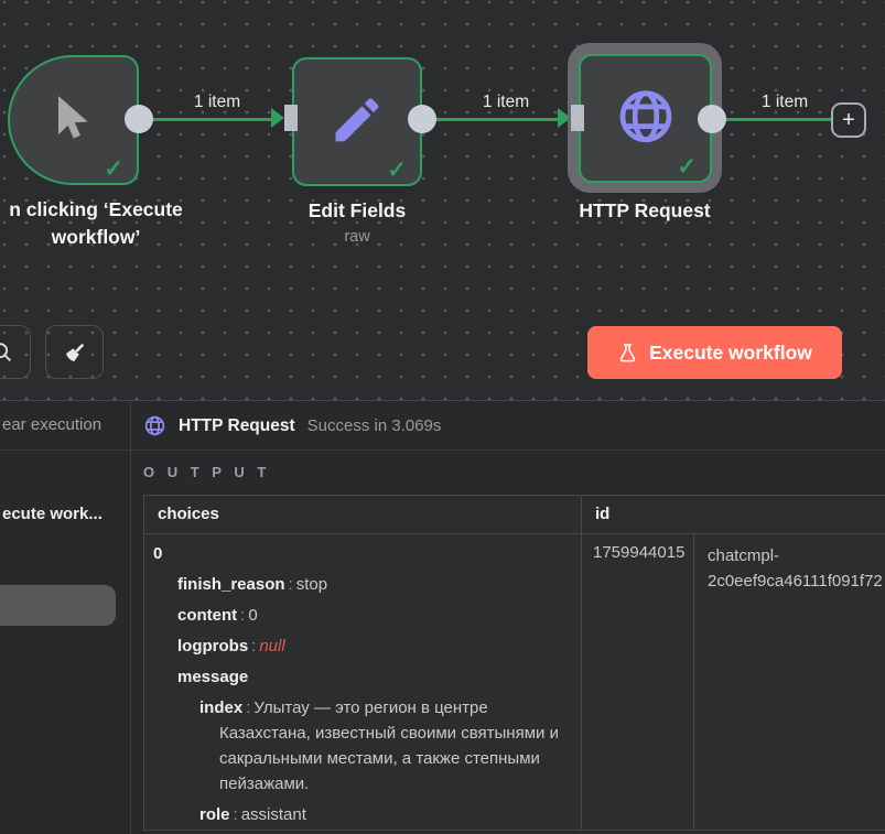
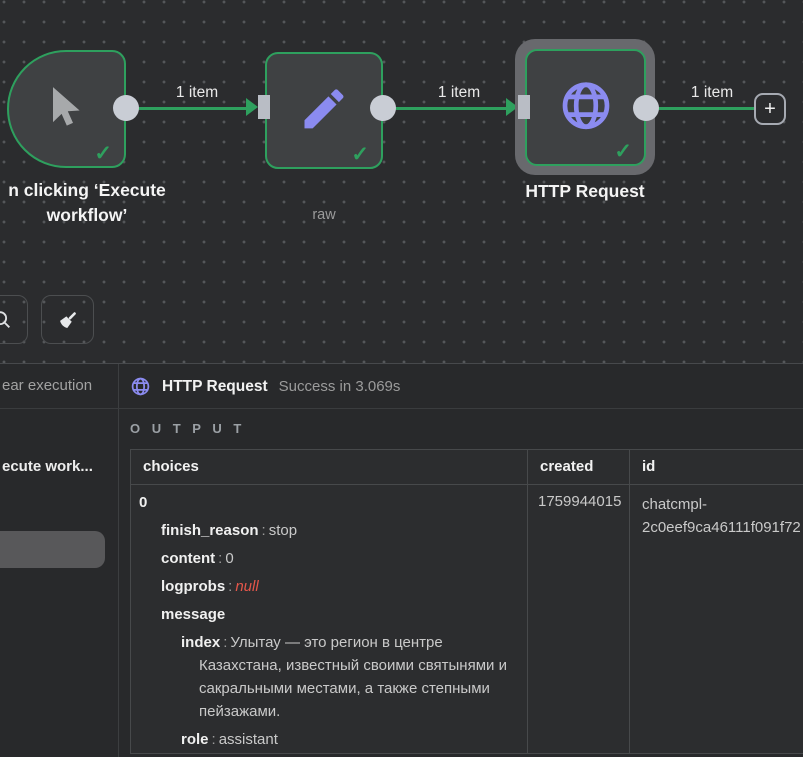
  ✓
  n clicking ‘Execute workflow’
  1 item
  ✓
- Edit Fields
  raw
  1 item
  ✓
  HTTP Request
  1 item
  +
- Execute workflow
  ear execution
  HTTP Request
  Success in 3.069s
  ecute work...
  O U T P U T
  choices
+ created
  id
  0
  finish_reason : stop
  content : 0
  logprobs : null
  message
  index : Улытау — это регион в центре Казахстана, известный своими святынями и сакральными местами, а также степными пейзажами.
  role : assistant
  1759944015
  chatcmpl-2c0eef9ca46111f091f72
